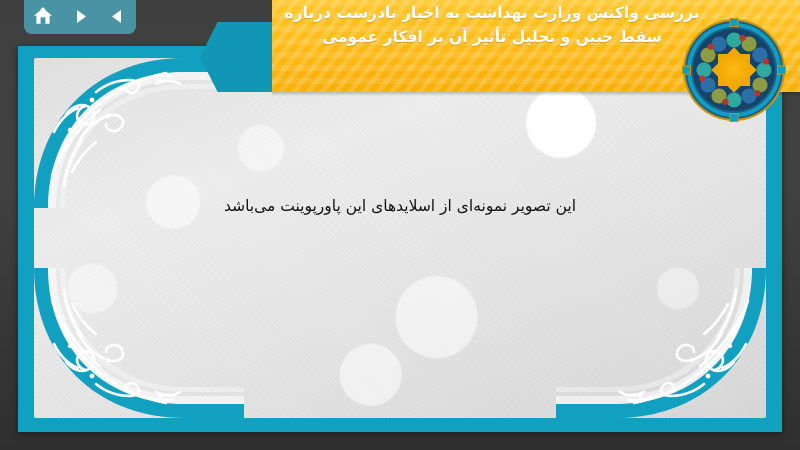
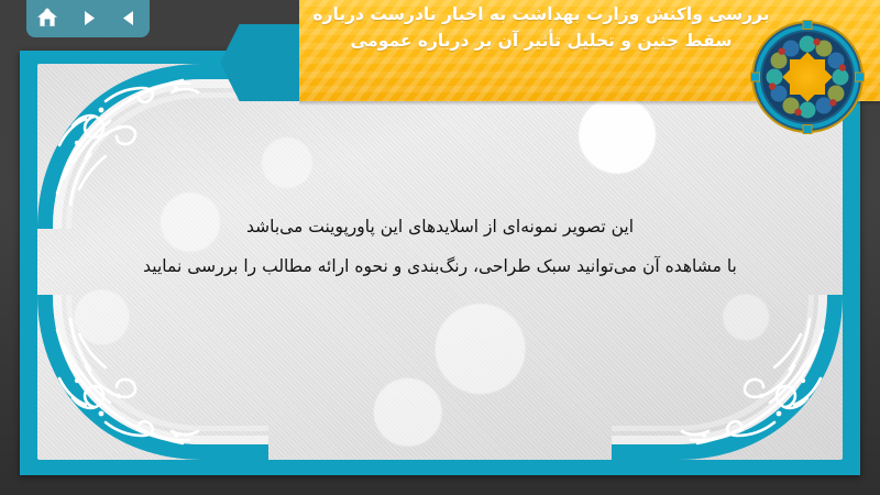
- بررسی واکنش وزارت بهداشت به اخبار نادرست درباره سقط جنین و تحلیل تأثیر آن بر افکار عمومی
+ بررسی واکنش وزارت بهداشت به اخبار نادرست درباره سقط جنین و تحلیل تأثیر آن بر درباره عمومی
  این تصویر نمونه‌ای از اسلایدهای این پاورپوینت می‌باشد
+ با مشاهده آن میتوانید سبک طراحی، رنگ‌بندی و نحوه ارائه مطالب را بررسی نمایید
